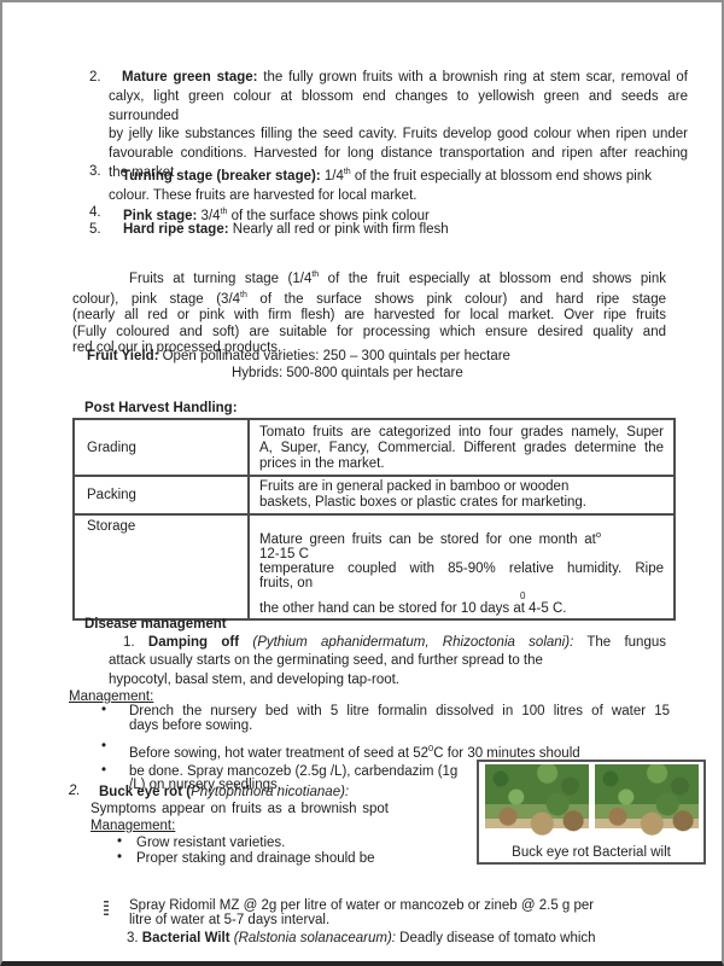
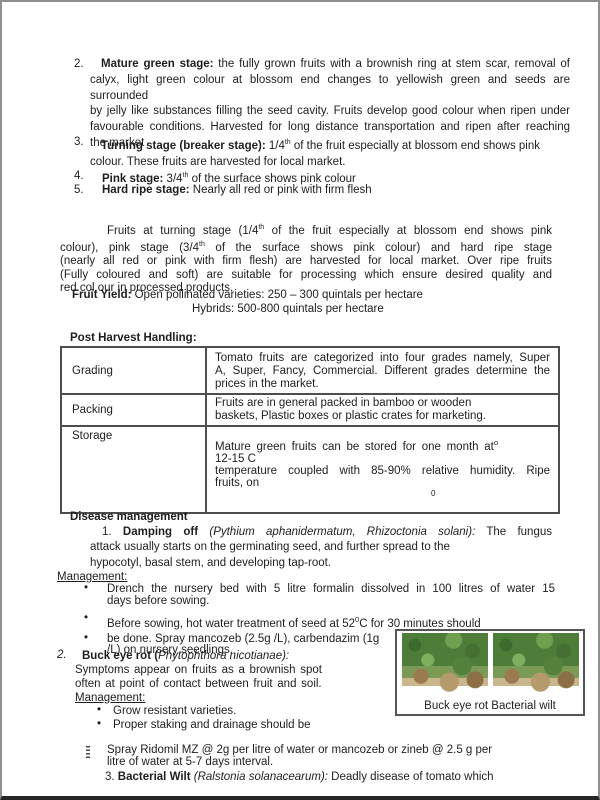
  2.
  Mature green stage: the fully grown fruits with a brownish ring at stem scar, removal of
  calyx, light green colour at blossom end changes to yellowish green and seeds are surrounded
  by jelly like substances filling the seed cavity. Fruits develop good colour when ripen under
  favourable conditions. Harvested for long distance transportation and ripen after reaching
  the market
  3.
  Turning stage (breaker stage): 1/4 of the fruit especially at blossom end shows pink
  colour. These fruits are harvested for local market.
  4.
  Pink stage: 3/4 of the surface shows pink colour
  5.
  Hard ripe stage: Nearly all red or pink with firm flesh
  Fruits at turning stage (1/4 of the fruit especially at blossom end shows pink
  colour), pink stage (3/4 of the surface shows pink colour) and hard ripe stage
  (nearly all red or pink with firm flesh) are harvested for local market. Over ripe fruits
  (Fully coloured and soft) are suitable for processing which ensure desired quality and
  red col.our in processed products.
  Fruit Yield: Open pollinated varieties: 250 – 300 quintals per hectare
  Hybrids: 500-800 quintals per hectare
  Post Harvest Handling:
  Grading
  Tomato fruits are categorized into four grades namely, Super
  A, Super, Fancy, Commercial. Different grades determine the
  prices in the market.
  Packing
  Fruits are in general packed in bamboo or wooden
  baskets, Plastic boxes or plastic crates for marketing.
  Storage
  Mature green fruits can be stored for one month ato
  12-15 C
  temperature coupled with 85-90% relative humidity. Ripe
  fruits, on
  0
- the other hand can be stored for 10 days at 4-5 C.
  Disease management
  1. Damping off (Pythium aphanidermatum, Rhizoctonia solani): The fungus
  attack usually starts on the germinating seed, and further spread to the
  hypocotyl, basal stem, and developing tap-root.
  Management:
  •
  Drench the nursery bed with 5 litre formalin dissolved in 100 litres of water 15
  days before sowing.
  •
  Before sowing, hot water treatment of seed at 520C for 30 minutes should
  •
  be done. Spray mancozeb (2.5g /L), carbendazim (1g
  /L) on nursery seedlings.
  Buck eye rot Bacterial wilt
  2.
  Buck eye rot (Phytophthora nicotianae):
  Symptoms appear on fruits as a brownish spot
+ often at point of contact between fruit and soil.
  Management:
  •
  Grow resistant varieties.
  •
  Proper staking and drainage should be
  Spray Ridomil MZ @ 2g per litre of water or mancozeb or zineb @ 2.5 g per
  litre of water at 5-7 days interval.
  3. Bacterial Wilt (Ralstonia solanacearum): Deadly disease of tomato which
